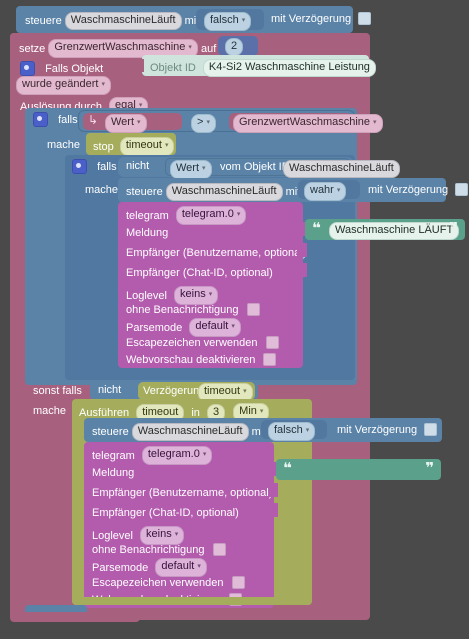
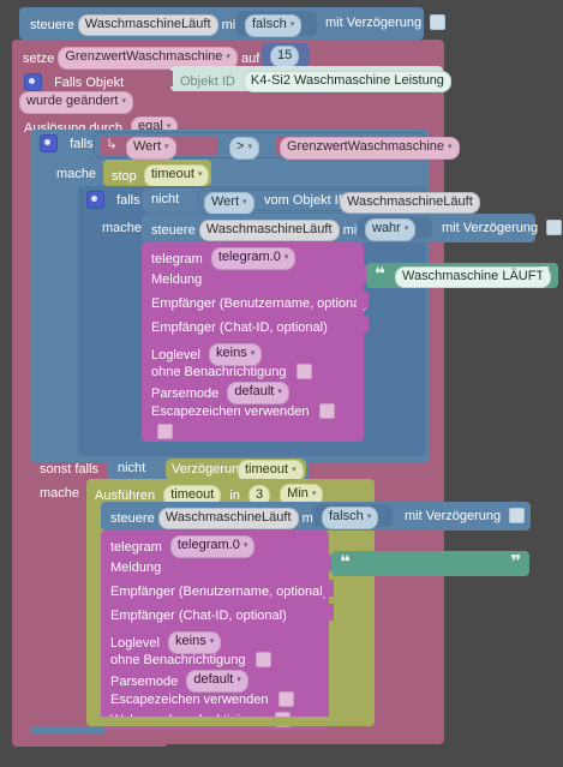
  steuere WaschmaschineLäuft mi
  falsch
  mit Verzögerung
  setze GrenzwertWaschmaschine auf
- 2
+ 15
  Falls Objekt
  Objekt ID K4-Si2 Waschmaschine Leistung
  wurde geändert
  Auslösung durch egal
  falls
  ↳
  Wert
  GrenzwertWaschmaschine
  mache
  stop timeout
  falls
  nicht
  Wert
  vom Objekt I
  WaschmaschineLäuft
  mache
  steuere WaschmaschineLäuft mi
  wahr
  mit Verzögerung
  telegram telegram.0
  Meldung
  ❝
  Waschmaschine LÄUFT
  ❞
  Empfänger (Benutzername, option
  Empfänger (Chat-ID, optional)
  Loglevel keins
  ohne Benachrichtigung
  Parsemode default
  Escapezeichen verwenden
- Webvorschau deaktivieren
  sonst falls
  nicht
  Verzögerun
  timeout
  mache
  Ausführen timeout in 3 Min
  steuere WaschmaschineLäuft m
  falsch
  mit Verzögerung
  telegram telegram.0
  Meldung
  ❝
  ❞
  Empfänger (Benutzername, optiona
  Empfänger (Chat-ID, optional)
  Loglevel keins
  ohne Benachrichtigung
  Parsemode default
  Escapezeichen verwenden
